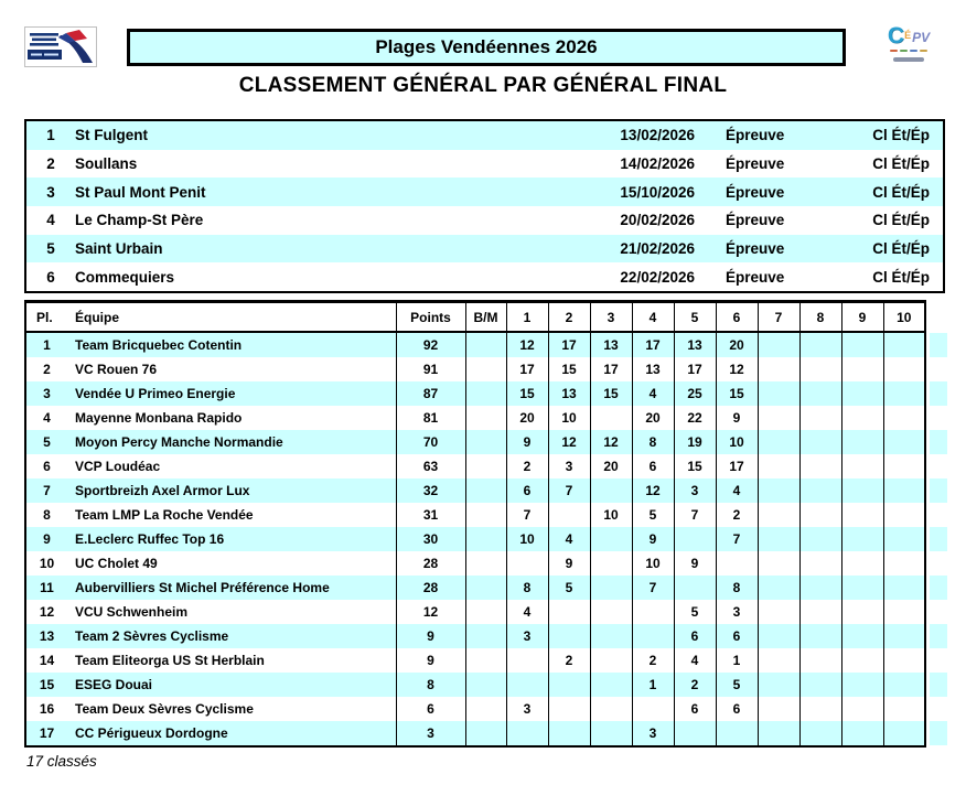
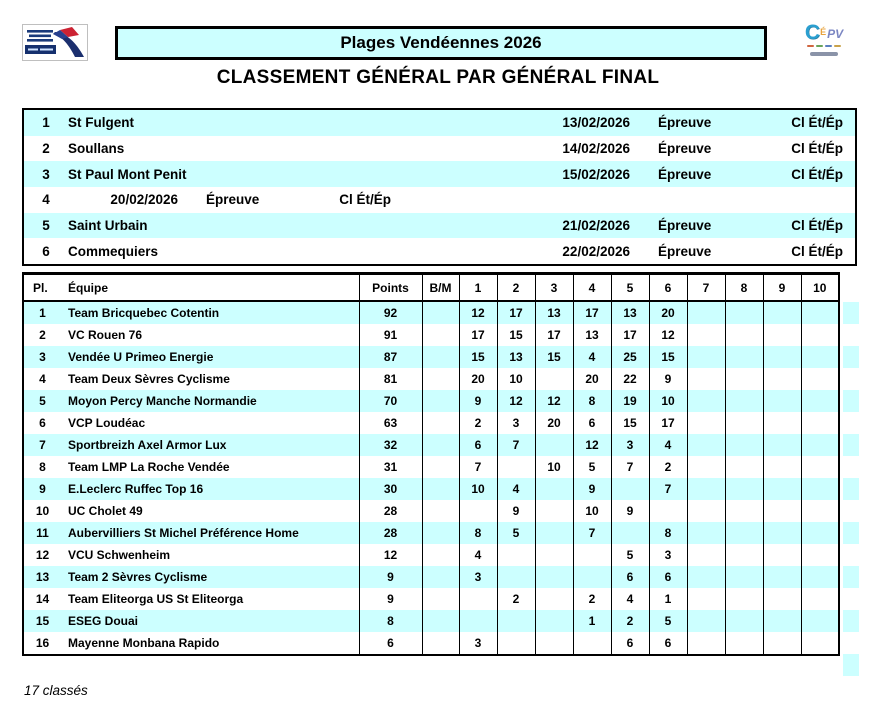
  Plages Vendéennes 2026
  C
  É
  PV
  CLASSEMENT GÉNÉRAL PAR GÉNÉRAL FINAL
  1
  St Fulgent
  13/02/2026
  Épreuve
  Cl Ét/Ép
  2
  Soullans
  14/02/2026
  Épreuve
  Cl Ét/Ép
  3
  St Paul Mont Penit
- 15/10/2026
+ 15/02/2026
  Épreuve
  Cl Ét/Ép
  4
- Le Champ-St Père
  20/02/2026
  Épreuve
  Cl Ét/Ép
  5
  Saint Urbain
  21/02/2026
  Épreuve
  Cl Ét/Ép
  6
  Commequiers
  22/02/2026
  Épreuve
  Cl Ét/Ép
  Pl.	Équipe	Points	B/M	1	2	3	4	5	6	7	8	9	10
  1	Team Bricquebec Cotentin	92		12	17	13	17	13	20
  2	VC Rouen 76	91		17	15	17	13	17	12
  3	Vendée U Primeo Energie	87		15	13	15	4	25	15
- 4	Mayenne Monbana Rapido	81		20	10		20	22	9
+ 4	Team Deux Sèvres Cyclisme	81		20	10		20	22	9
  5	Moyon Percy Manche Normandie	70		9	12	12	8	19	10
  6	VCP Loudéac	63		2	3	20	6	15	17
  7	Sportbreizh Axel Armor Lux	32		6	7		12	3	4
  8	Team LMP La Roche Vendée	31		7		10	5	7	2
  9	E.Leclerc Ruffec Top 16	30		10	4		9		7
  10	UC Cholet 49	28			9		10	9
  11	Aubervilliers St Michel Préférence Home	28		8	5		7		8
  12	VCU Schwenheim	12		4				5	3
  13	Team 2 Sèvres Cyclisme	9		3				6	6
- 14	Team Eliteorga US St Herblain	9			2		2	4	1
+ 14	Team Eliteorga US St Eliteorga	9			2		2	4	1
  15	ESEG Douai	8					1	2	5
- 16	Team Deux Sèvres Cyclisme	6		3				6	6
+ 16	Mayenne Monbana Rapido	6		3				6	6
- 17	CC Périgueux Dordogne	3					3
  17 classés
